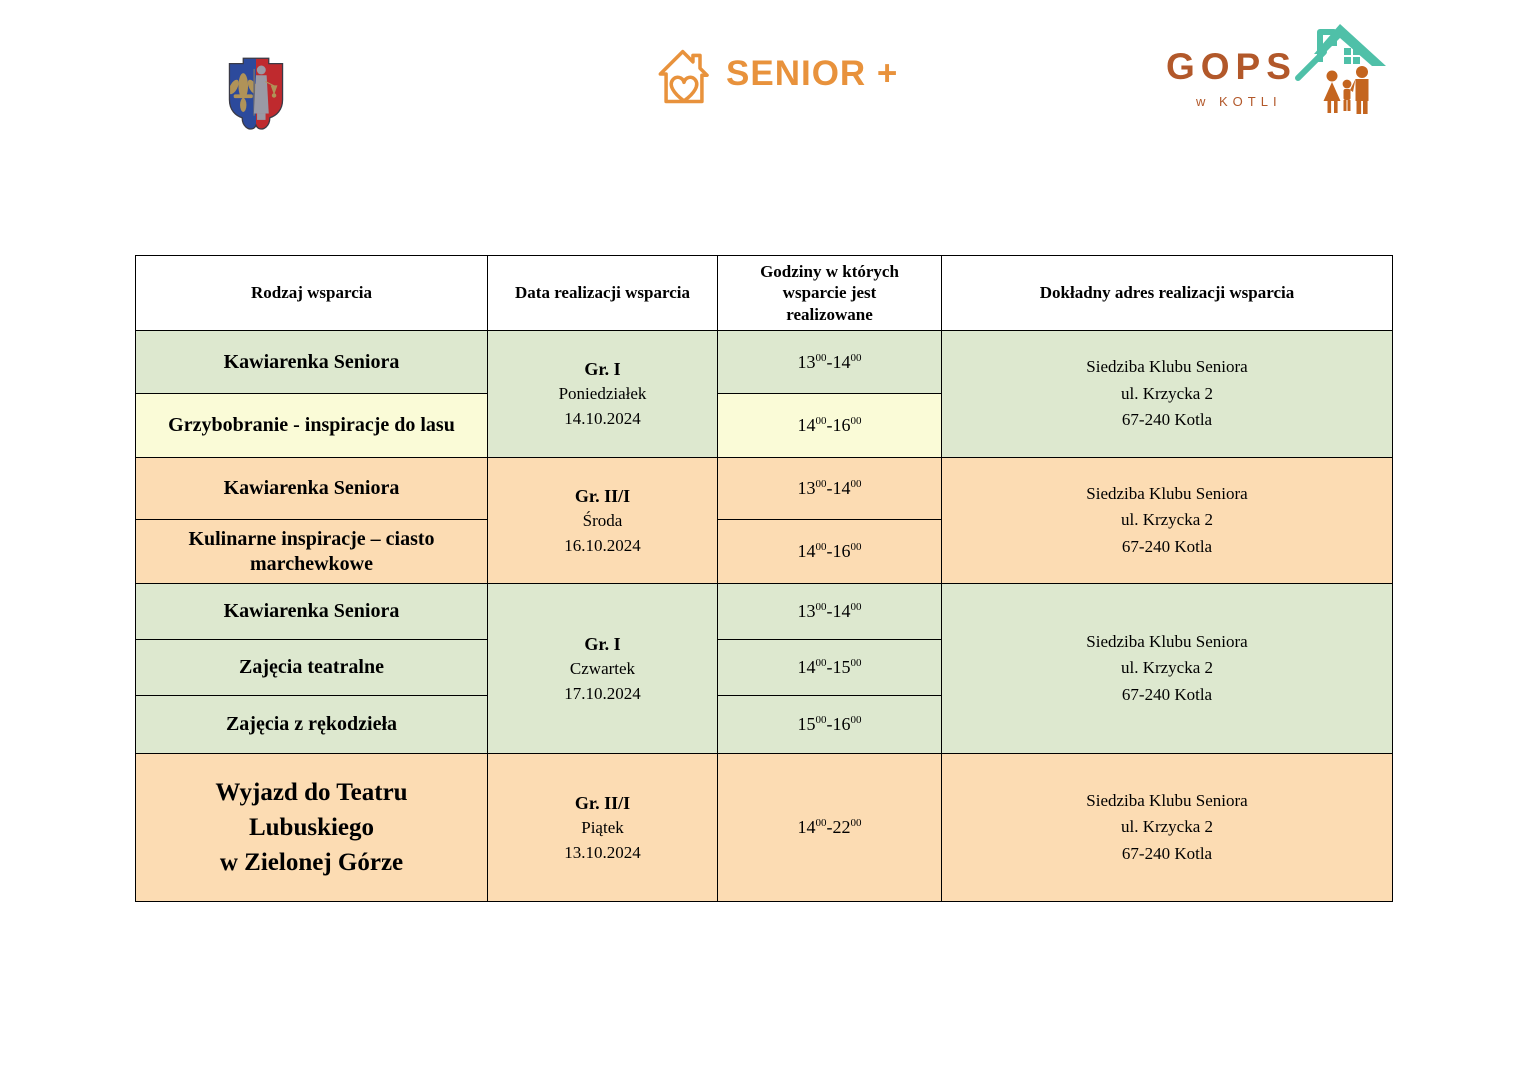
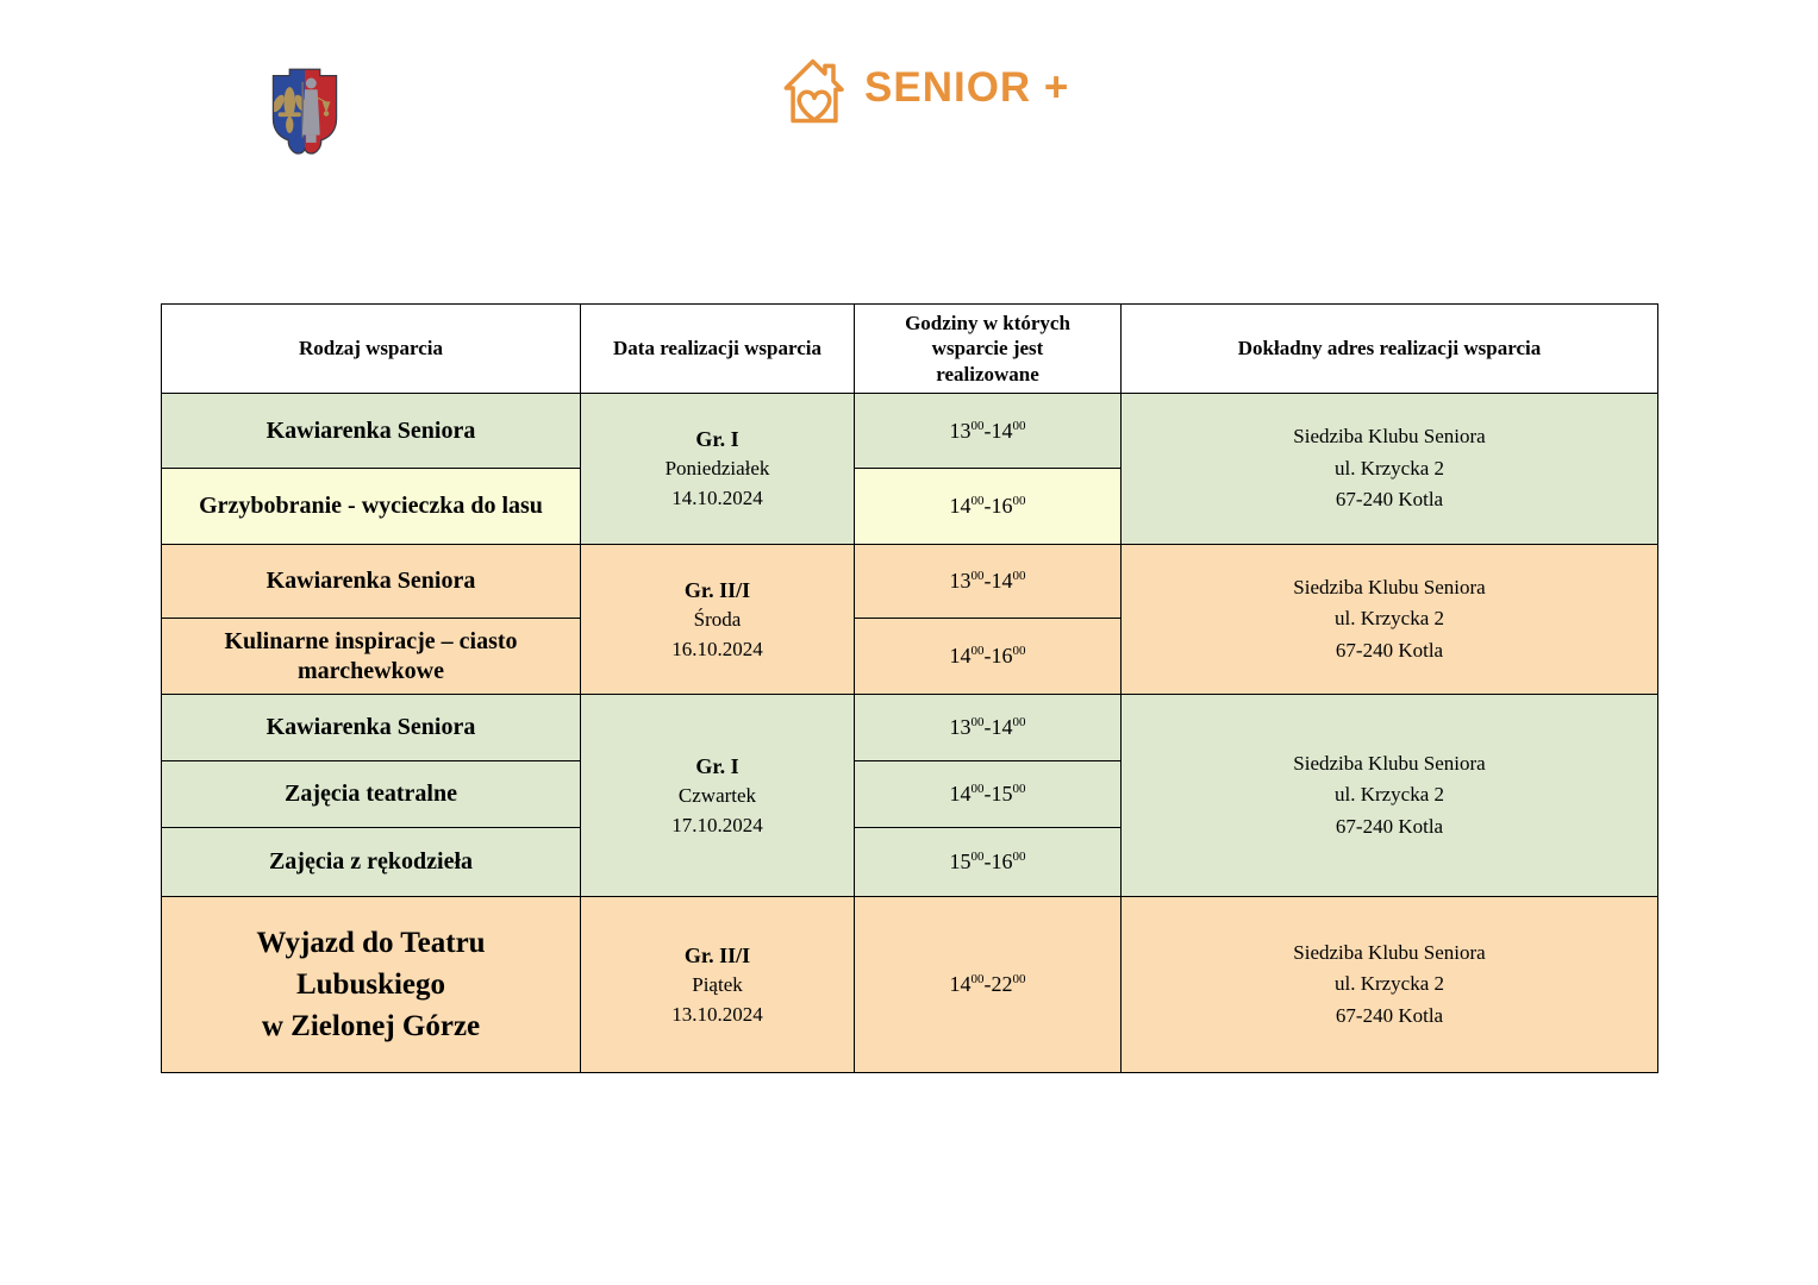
  SENIOR +
- GOPS
- w KOTLI
  Rodzaj wsparcia	Data realizacji wsparcia	Godziny w których wsparcie jest realizowane	Dokładny adres realizacji wsparcia
  Kawiarenka Seniora	Gr. I Poniedziałek 14.10.2024	1300-1400	Siedziba Klubu Seniora ul. Krzycka 2 67-240 Kotla
- Grzybobranie - inspiracje do lasu	1400-1600
+ Grzybobranie - wycieczka do lasu	1400-1600
  Kawiarenka Seniora	Gr. II/I Środa 16.10.2024	1300-1400	Siedziba Klubu Seniora ul. Krzycka 2 67-240 Kotla
  Kulinarne inspiracje – ciasto marchewkowe	1400-1600
  Kawiarenka Seniora	Gr. I Czwartek 17.10.2024	1300-1400	Siedziba Klubu Seniora ul. Krzycka 2 67-240 Kotla
  Zajęcia teatralne	1400-1500
  Zajęcia z rękodzieła	1500-1600
  Wyjazd do Teatru Lubuskiego w Zielonej Górze	Gr. II/I Piątek 13.10.2024	1400-2200	Siedziba Klubu Seniora ul. Krzycka 2 67-240 Kotla
